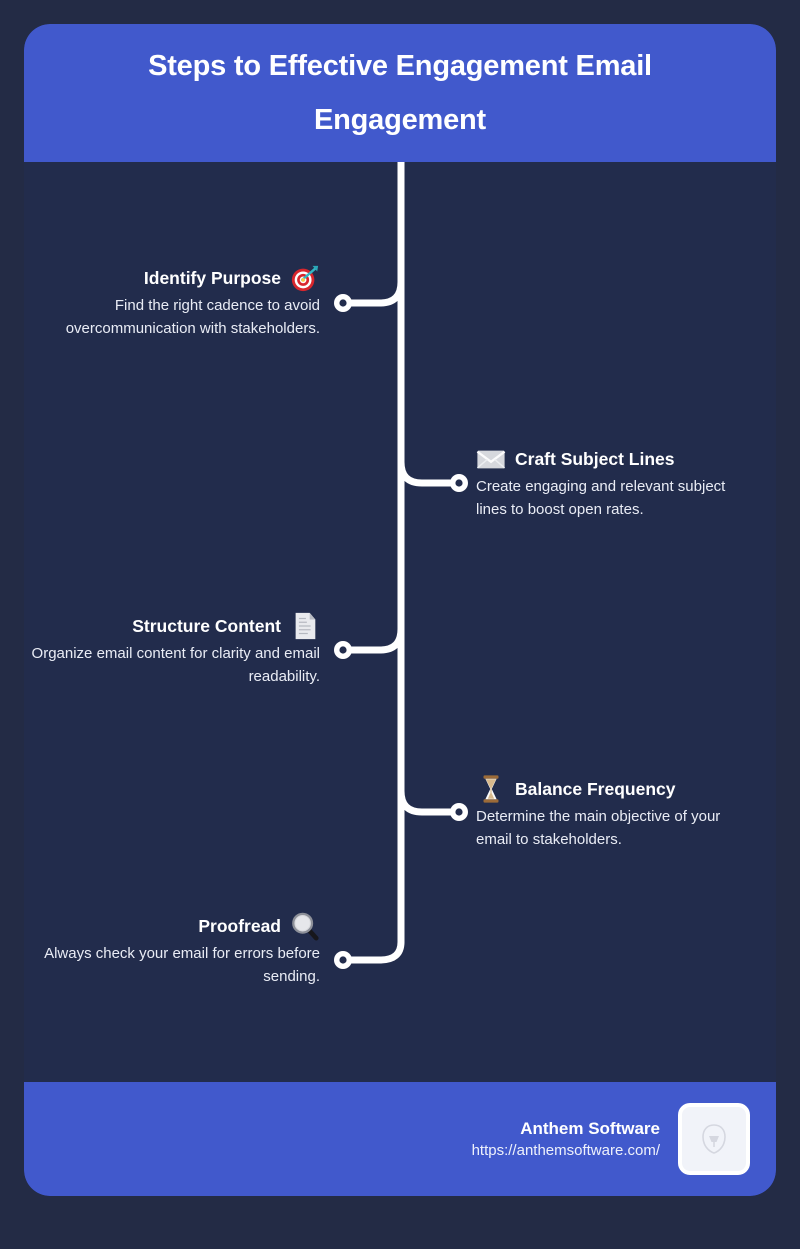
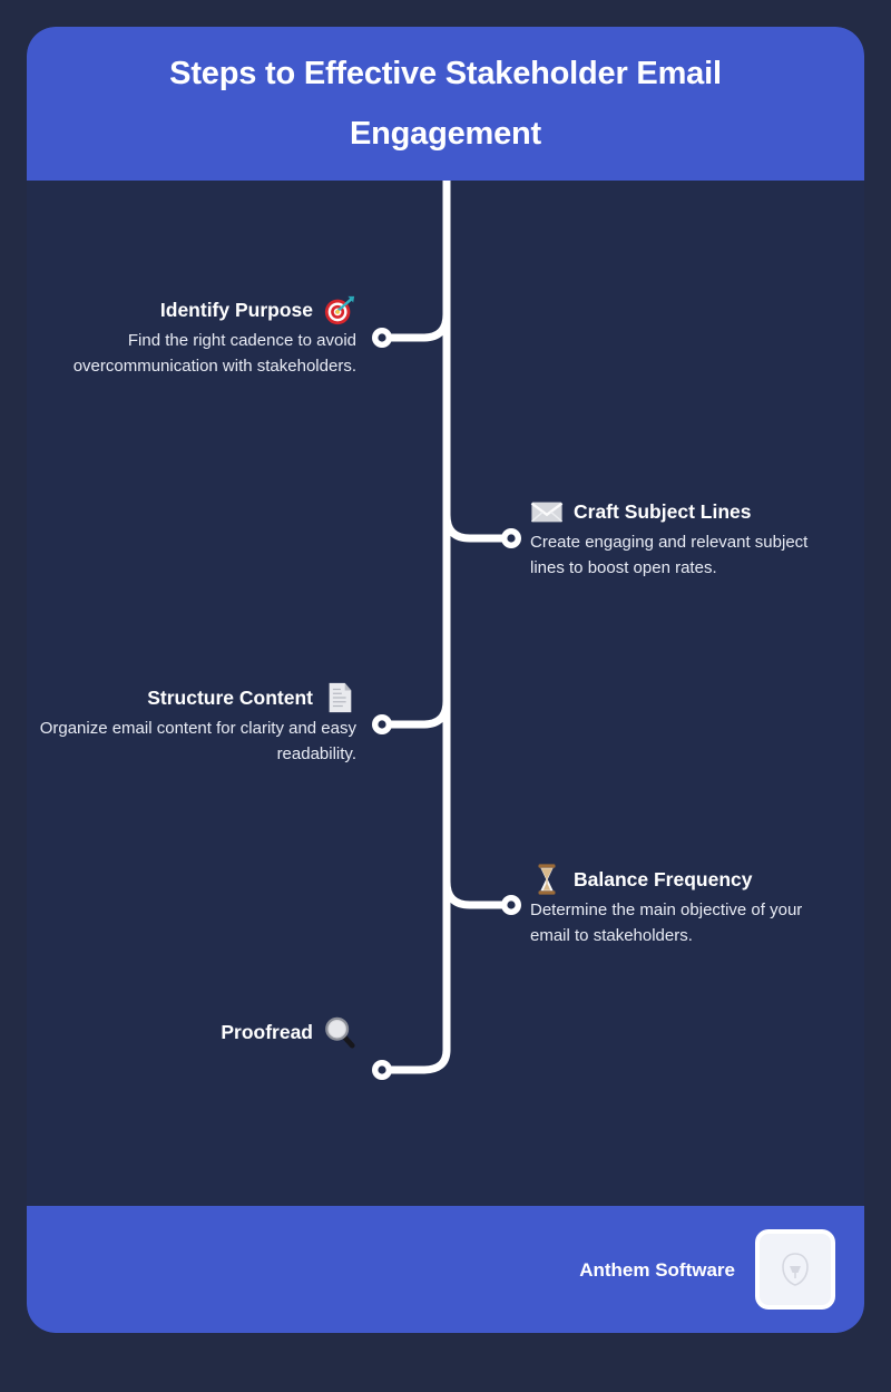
- Steps to Effective Engagement Email Engagement
+ Steps to Effective Stakeholder Email Engagement
  Identify Purpose
  Find the right cadence to avoid overcommunication with stakeholders.
  Craft Subject Lines
  Create engaging and relevant subject lines to boost open rates.
  Structure Content
- Organize email content for clarity and email readability.
+ Organize email content for clarity and easy readability.
  Balance Frequency
  Determine the main objective of your email to stakeholders.
  Proofread
- Always check your email for errors before sending.
  Anthem Software
- https://anthemsoftware.com/
